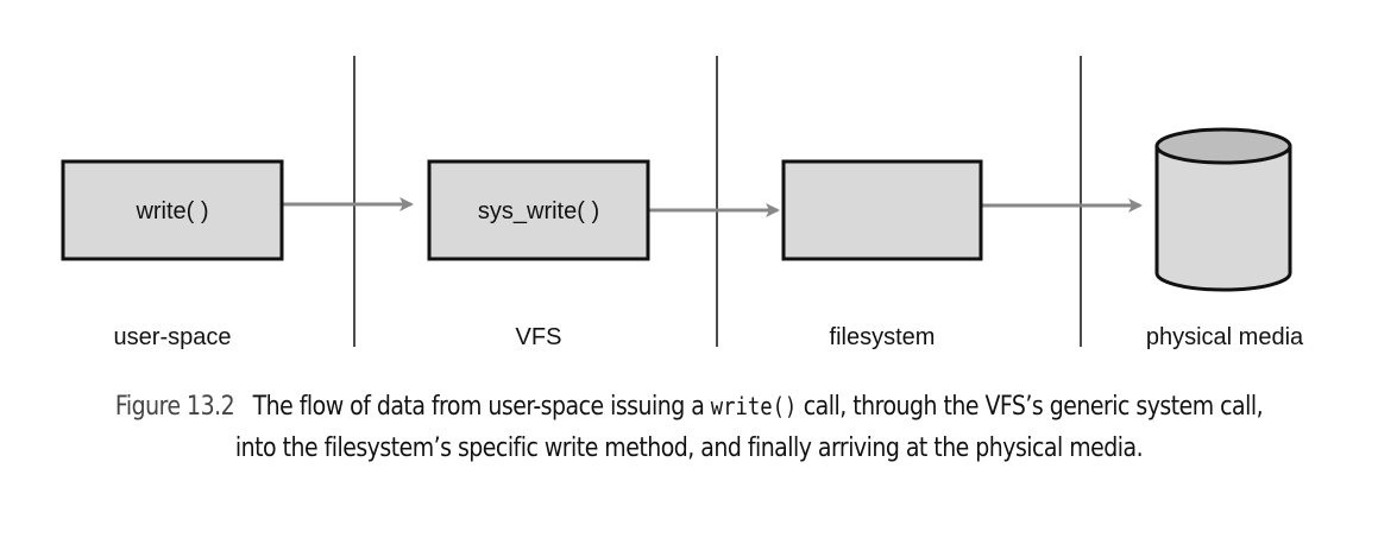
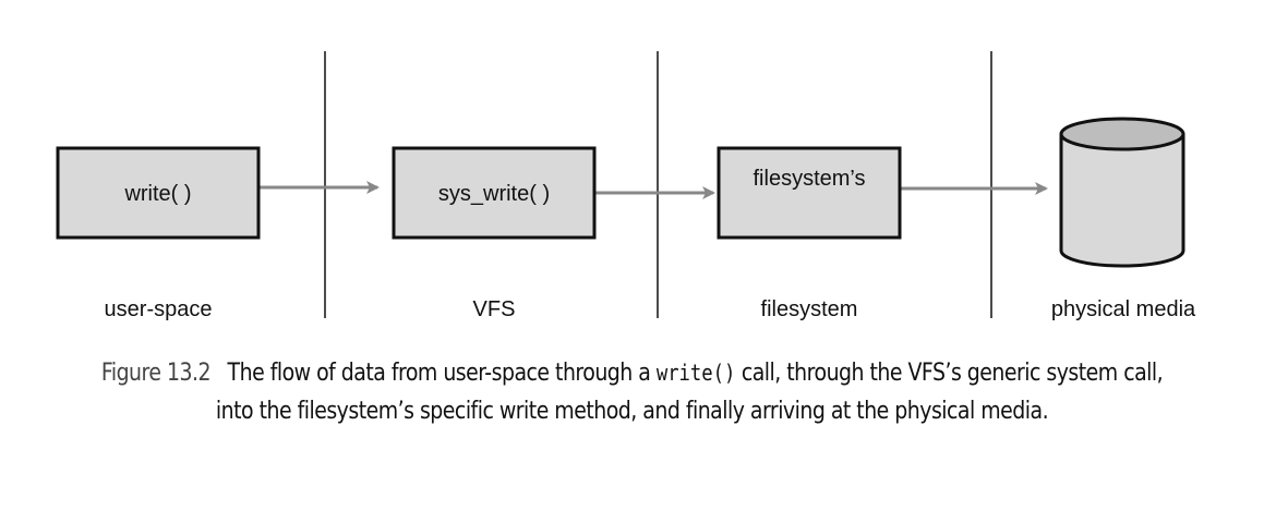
  write( )
  sys_write( )
+ filesystem’s
  user-space
  VFS
  filesystem
  physical media
- Figure 13.2 The flow of data from user-space issuing a write() call, through the VFS’s generic system call, into the filesystem’s specific write method, and finally arriving at the physical media.
+ Figure 13.2 The flow of data from user-space through a write() call, through the VFS’s generic system call, into the filesystem’s specific write method, and finally arriving at the physical media.
